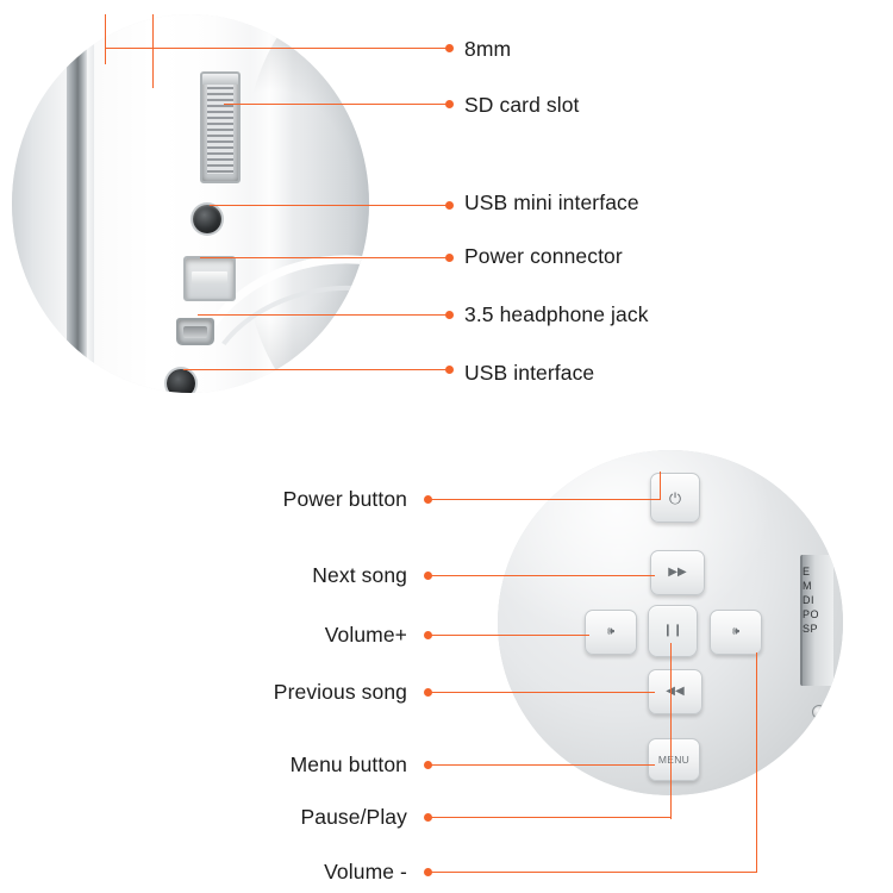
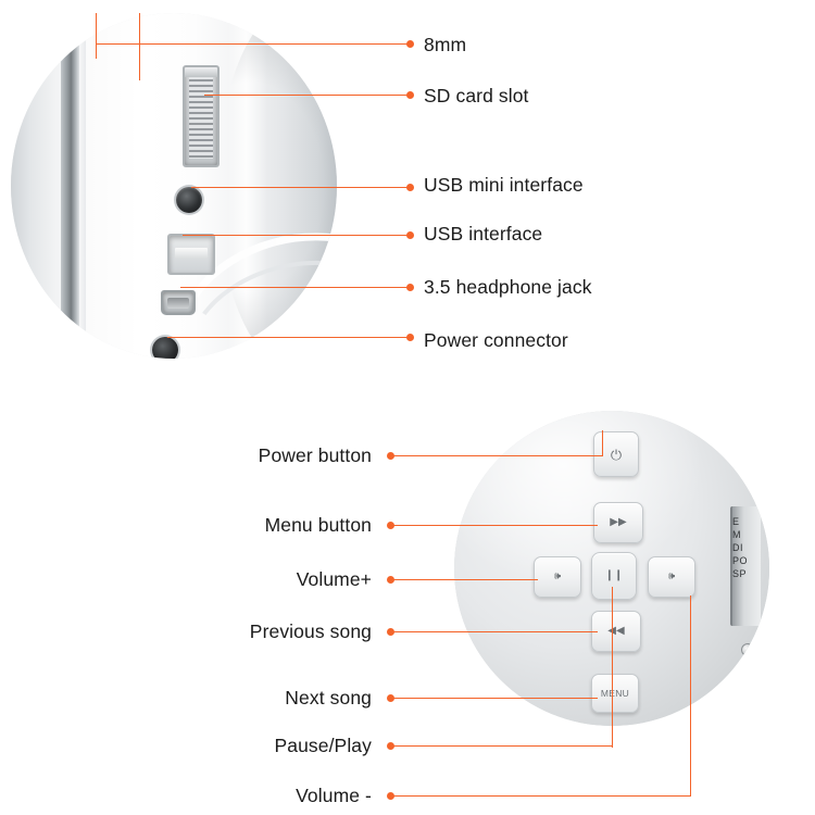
  8mm
  SD card slot
  USB mini interface
- Power connector
+ USB interface
  3.5 headphone jack
- USB interface
+ Power connector
  E
  M
  DI
  PO
  SP
  ⏻
  ▶▶
  🕪
  ❙❙
  🕪
  ◀◀
  MENU
  Power button
- Next song
+ Menu button
  Volume+
  Previous song
- Menu button
+ Next song
  Pause/Play
  Volume -
